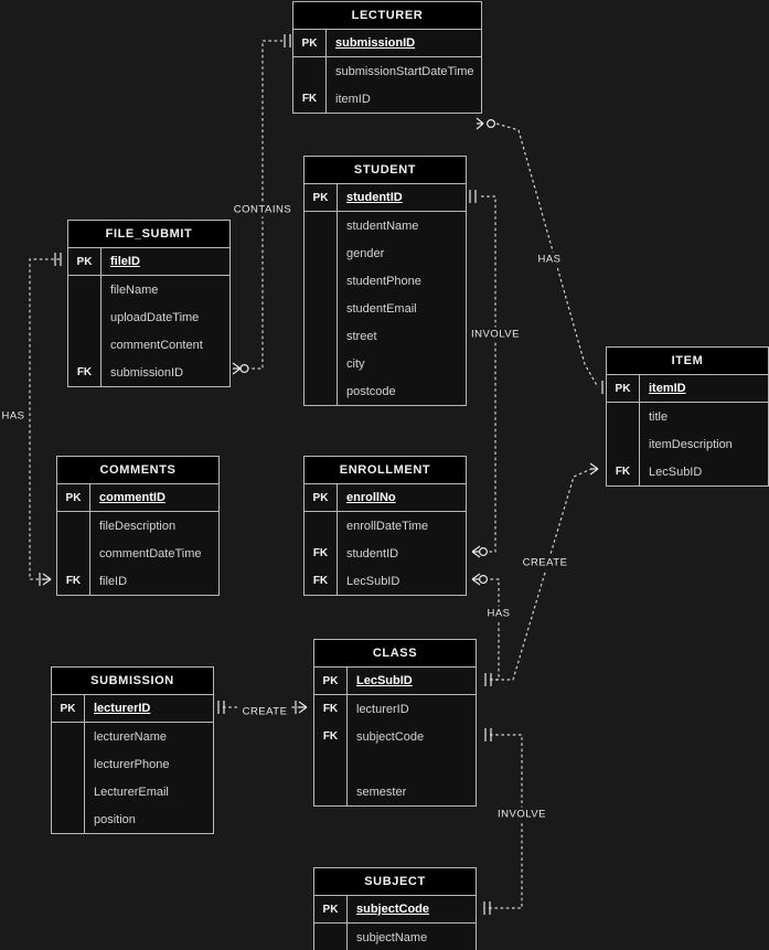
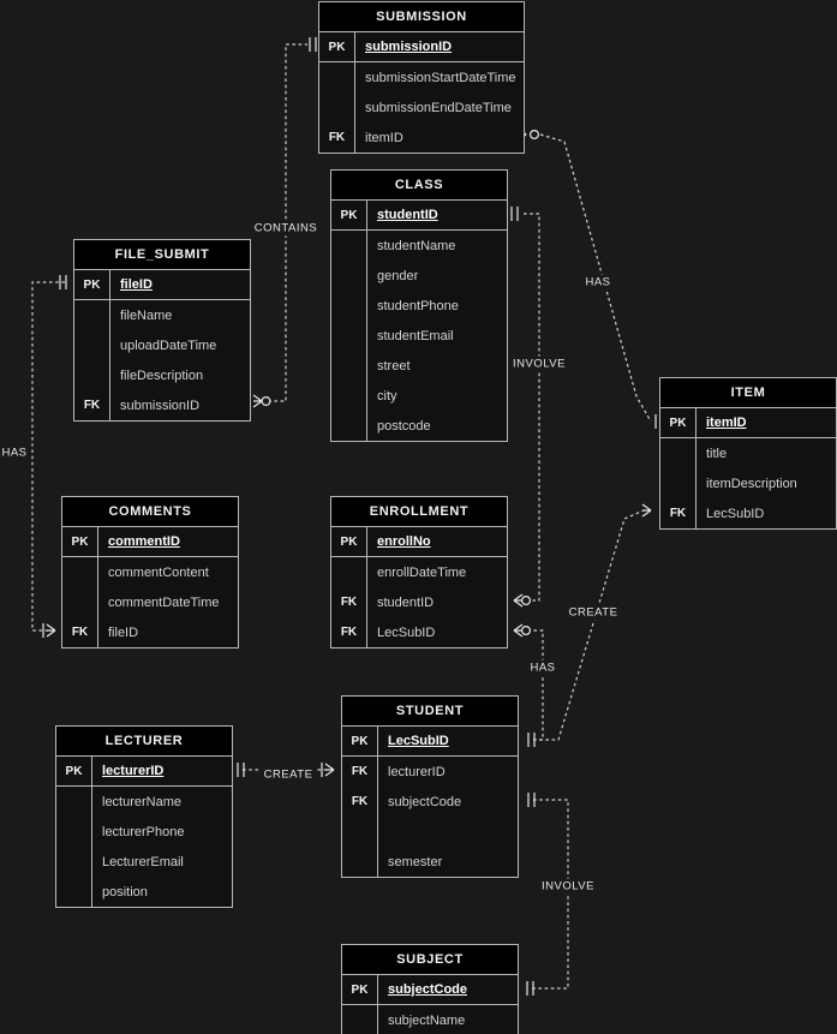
- LECTURER
+ SUBMISSION
  PK
  submissionID
  submissionStartDateTime
+ submissionEndDateTime
  FK
  itemID
- STUDENT
+ CLASS
  PK
  studentID
  studentName
  gender
  studentPhone
  studentEmail
  street
  city
  postcode
  FILE_SUBMIT
  PK
  fileID
  fileName
  uploadDateTime
- commentContent
+ fileDescription
  FK
  submissionID
  ITEM
  PK
  itemID
  title
  itemDescription
  FK
  LecSubID
  COMMENTS
  PK
  commentID
- fileDescription
+ commentContent
  commentDateTime
  FK
  fileID
  ENROLLMENT
  PK
  enrollNo
  enrollDateTime
  FK
  studentID
  FK
  LecSubID
- SUBMISSION
+ LECTURER
  PK
  lecturerID
  lecturerName
  lecturerPhone
  LecturerEmail
  position
- CLASS
+ STUDENT
  PK
  LecSubID
  FK
  lecturerID
  FK
  subjectCode
  semester
  SUBJECT
  PK
  subjectCode
  subjectName
  CONTAINS
  HAS
  HAS
  INVOLVE
  CREATE
  HAS
  CREATE
  INVOLVE
